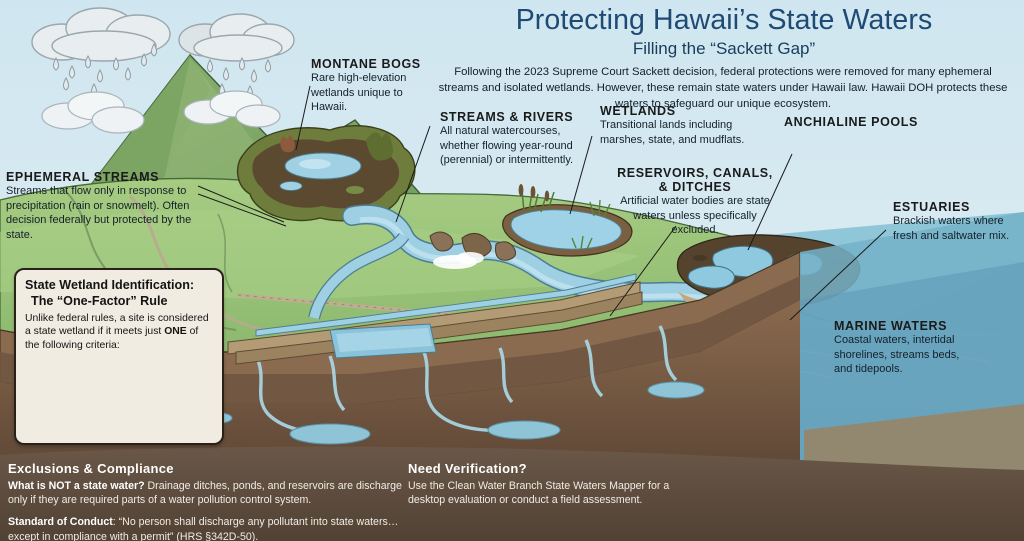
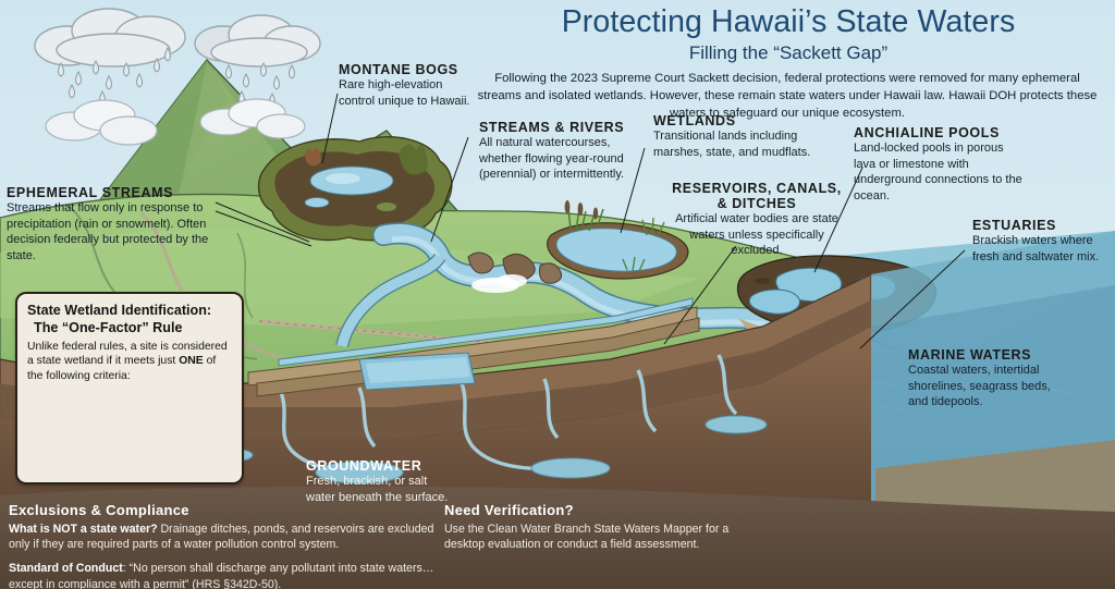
  Protecting Hawaii’s State Waters
  Filling the “Sackett Gap”
  Following the 2023 Supreme Court Sackett decision, federal protections were removed for many ephemeral streams and isolated wetlands. However, these remain state waters under Hawaii law. Hawaii DOH protects these waters to safeguard our unique ecosystem.
  EPHEMERAL STREAMS
  Streams that flow only in response to precipitation (rain or snowmelt). Often decision federally but protected by the state.
  MONTANE BOGS
- Rare high-elevation wetlands unique to Hawaii.
+ Rare high-elevation control unique to Hawaii.
  STREAMS & RIVERS
  All natural watercourses, whether flowing year-round (perennial) or intermittently.
  WETLANDS
  Transitional lands including marshes, state, and mudflats.
  RESERVOIRS, CANALS, & DITCHES
  Artificial water bodies are state waters unless specifically excluded.
  ANCHIALINE POOLS
+ Land-locked pools in porous lava or limestone with underground connections to the ocean.
  ESTUARIES
  Brackish waters where fresh and saltwater mix.
  MARINE WATERS
- Coastal waters, intertidal shorelines, streams beds, and tidepools.
+ Coastal waters, intertidal shorelines, seagrass beds, and tidepools.
+ GROUNDWATER
+ Fresh, brackish, or salt water beneath the surface.
  State Wetland Identification:
  The “One-Factor” Rule
  Unlike federal rules, a site is considered a state wetland if it meets just ONE of the following criteria:
  Exclusions & Compliance
- What is NOT a state water? Drainage ditches, ponds, and reservoirs are discharge only if they are required parts of a water pollution control system.
+ What is NOT a state water? Drainage ditches, ponds, and reservoirs are excluded only if they are required parts of a water pollution control system.
  Standard of Conduct: “No person shall discharge any pollutant into state waters…except in compliance with a permit” (HRS §342D-50).
  Need Verification?
  Use the Clean Water Branch State Waters Mapper for a desktop evaluation or conduct a field assessment.
